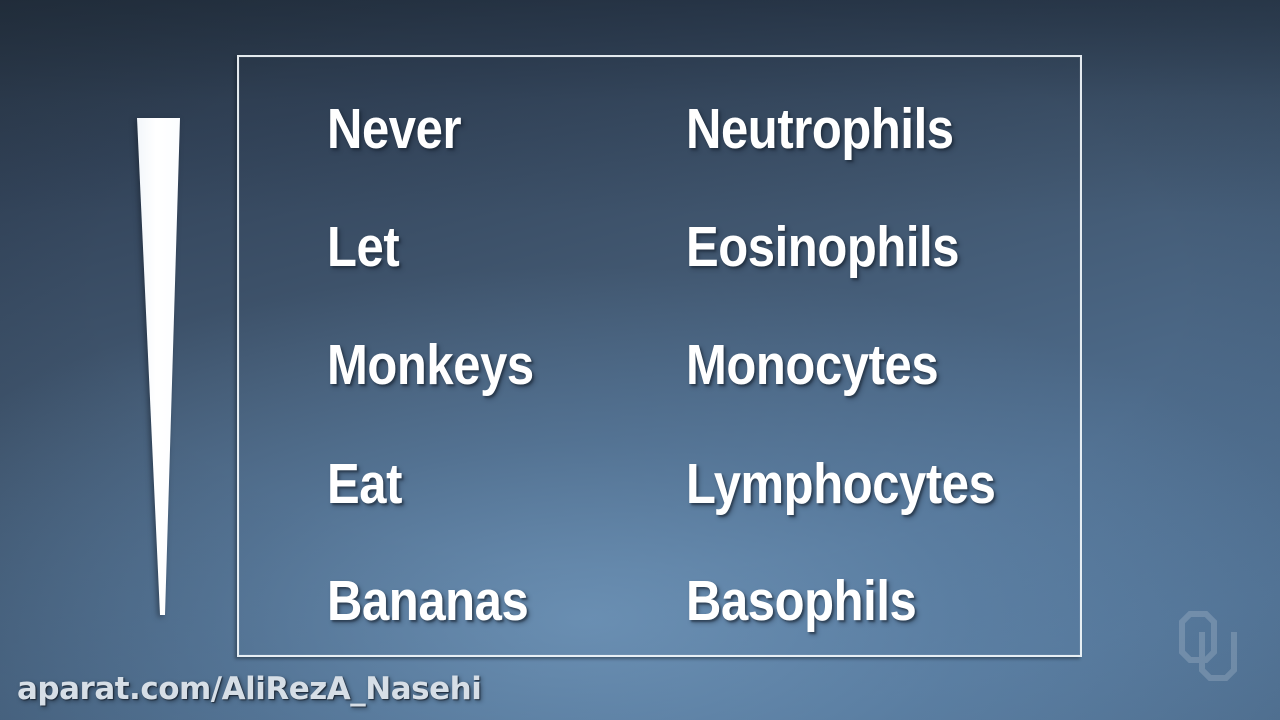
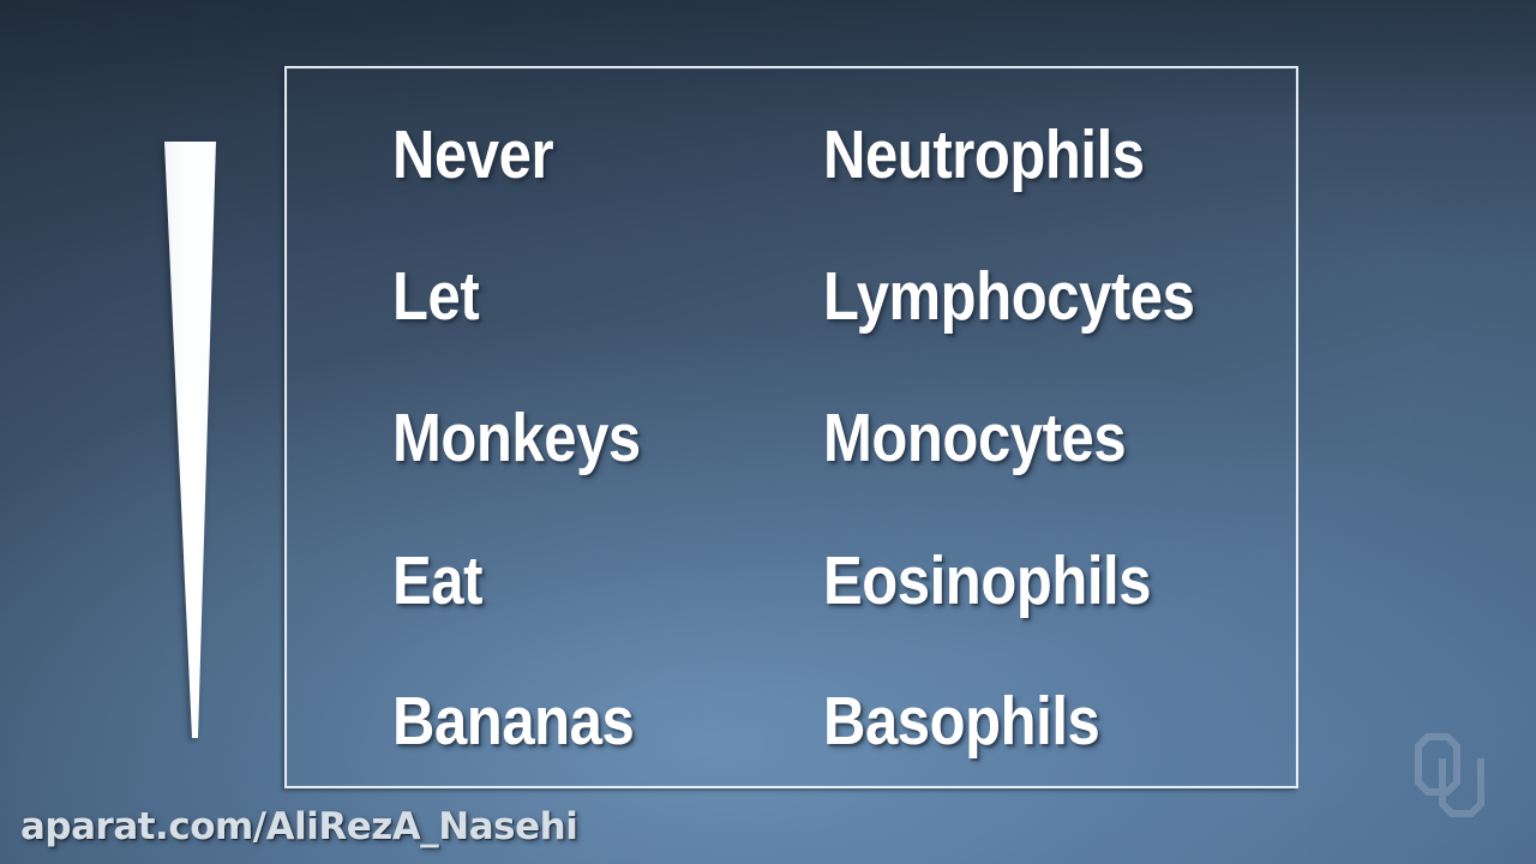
  Never
  Neutrophils
  Let
- Eosinophils
+ Lymphocytes
  Monkeys
  Monocytes
  Eat
- Lymphocytes
+ Eosinophils
  Bananas
  Basophils
  aparat.com/AliRezA_Nasehi
